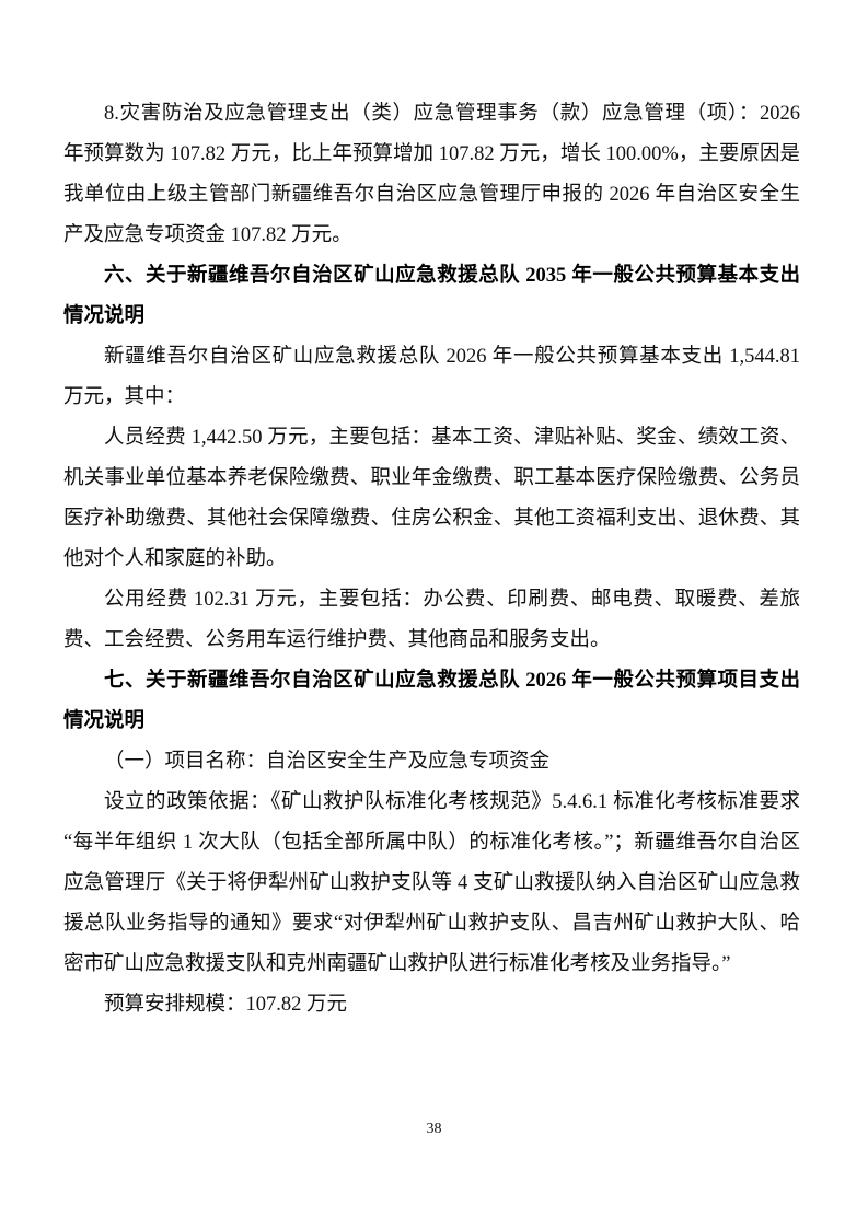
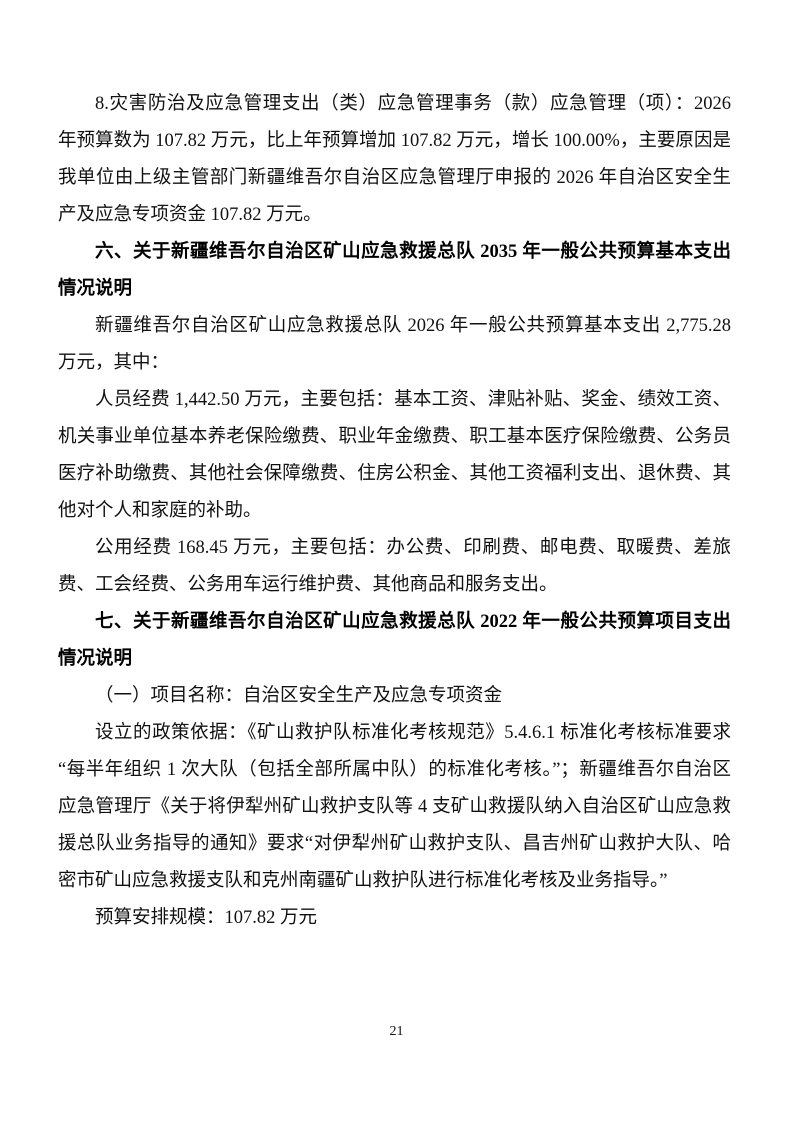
  8.灾害防治及应急管理支出（类）应急管理事务（款）应急管理（项）：2026 年预算数为 107.82 万元，比上年预算增加 107.82 万元，增长 100.00%，主要原因是我单位由上级主管部门新疆维吾尔自治区应急管理厅申报的 2026 年自治区安全生产及应急专项资金 107.82 万元。
  六、关于新疆维吾尔自治区矿山应急救援总队 2035 年一般公共预算基本支出情况说明
- 新疆维吾尔自治区矿山应急救援总队 2026 年一般公共预算基本支出 1,544.81 万元，其中：
+ 新疆维吾尔自治区矿山应急救援总队 2026 年一般公共预算基本支出 2,775.28 万元，其中：
  人员经费 1,442.50 万元，主要包括：基本工资、津贴补贴、奖金、绩效工资、机关事业单位基本养老保险缴费、职业年金缴费、职工基本医疗保险缴费、公务员医疗补助缴费、其他社会保障缴费、住房公积金、其他工资福利支出、退休费、其他对个人和家庭的补助。
- 公用经费 102.31 万元，主要包括：办公费、印刷费、邮电费、取暖费、差旅费、工会经费、公务用车运行维护费、其他商品和服务支出。
+ 公用经费 168.45 万元，主要包括：办公费、印刷费、邮电费、取暖费、差旅费、工会经费、公务用车运行维护费、其他商品和服务支出。
- 七、关于新疆维吾尔自治区矿山应急救援总队 2026 年一般公共预算项目支出情况说明
+ 七、关于新疆维吾尔自治区矿山应急救援总队 2022 年一般公共预算项目支出情况说明
  （一）项目名称：自治区安全生产及应急专项资金
  设立的政策依据：《矿山救护队标准化考核规范》5.4.6.1 标准化考核标准要求“每半年组织 1 次大队（包括全部所属中队）的标准化考核。”；新疆维吾尔自治区应急管理厅《关于将伊犁州矿山救护支队等 4 支矿山救援队纳入自治区矿山应急救援总队业务指导的通知》要求“对伊犁州矿山救护支队、昌吉州矿山救护大队、哈密市矿山应急救援支队和克州南疆矿山救护队进行标准化考核及业务指导。”
  预算安排规模：107.82 万元
- 38
+ 21
